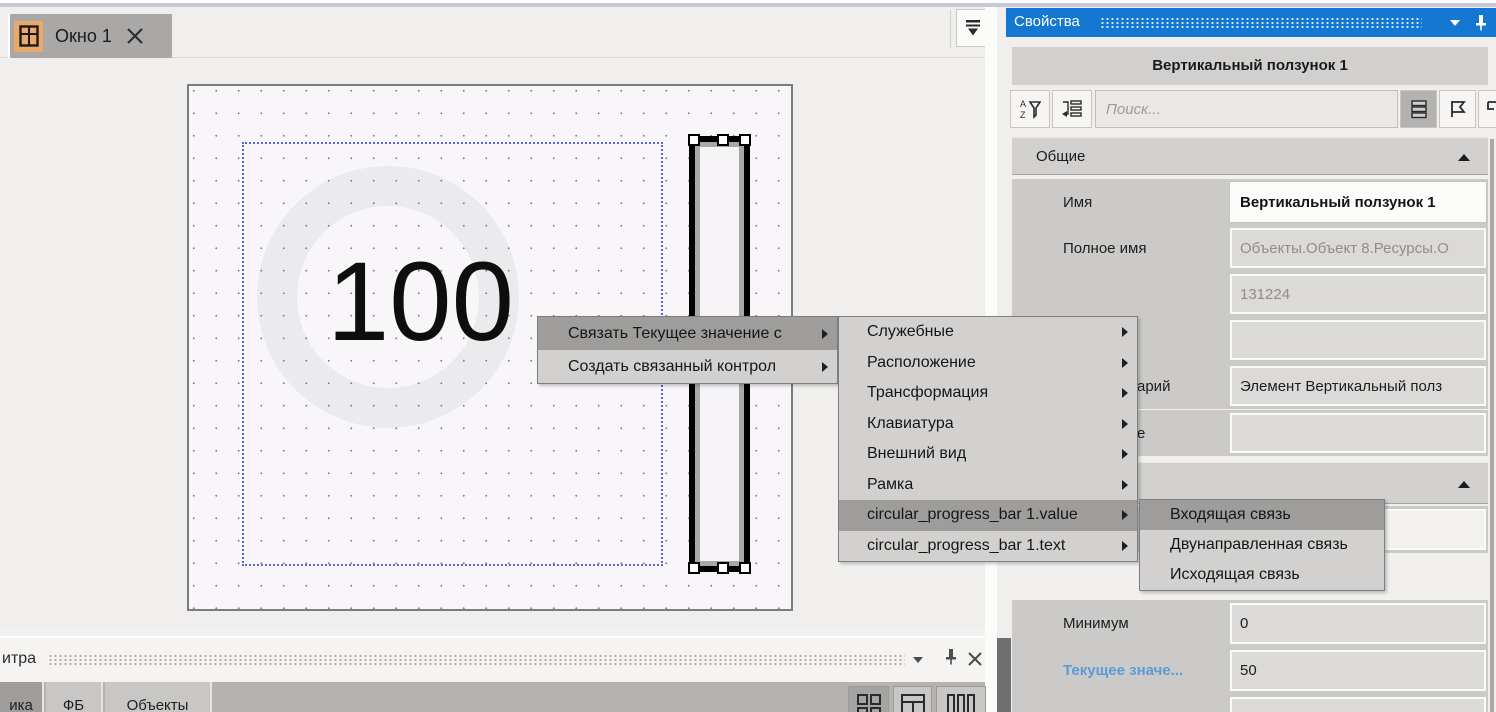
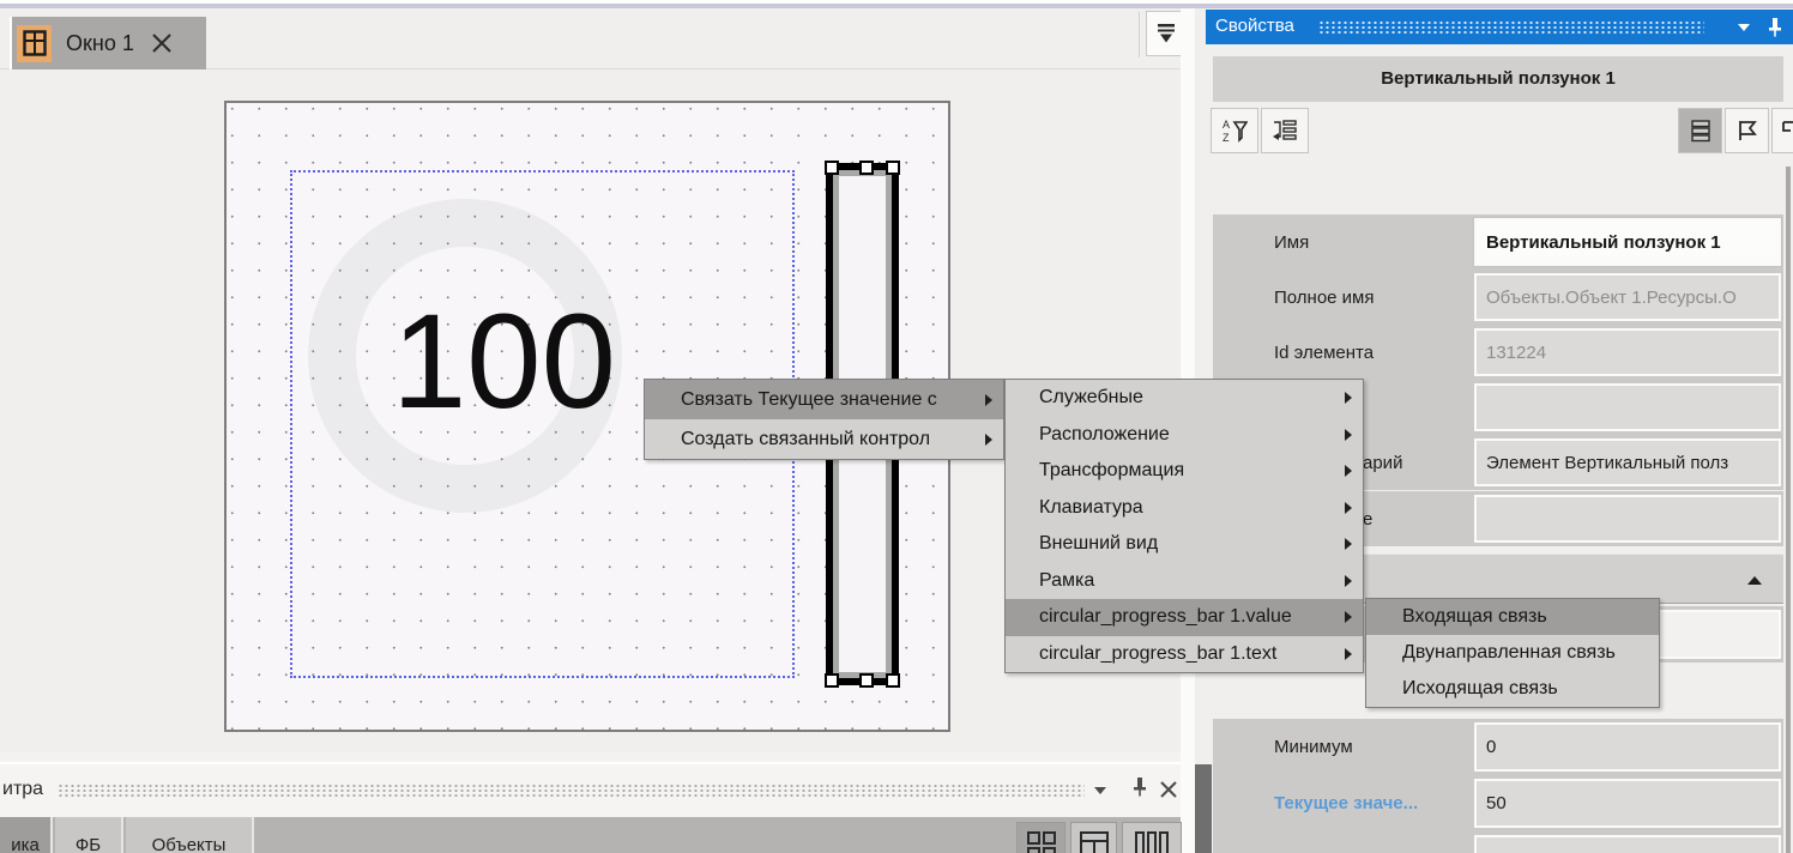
  Окно 1
  100
  Свойства
  Вертикальный ползунок 1
  A
  Z
- Поиск...
- Общие
  Имя
  Вертикальный ползунок 1
  Полное имя
- Объекты.Объект 8.Ресурсы.О
+ Объекты.Объект 1.Ресурсы.О
+ Id элемента
  131224
  арий
  Элемент Вертикальный полз
  е
  Минимум
  0
  Текущее значе...
  50
  итра
  ика
  ФБ
  Объекты
  Связать Текущее значение с
  Создать связанный контрол
  Служебные
  Расположение
  Трансформация
  Клавиатура
  Внешний вид
  Рамка
  circular_progress_bar 1.value
  circular_progress_bar 1.text
  Входящая связь
  Двунаправленная связь
  Исходящая связь
